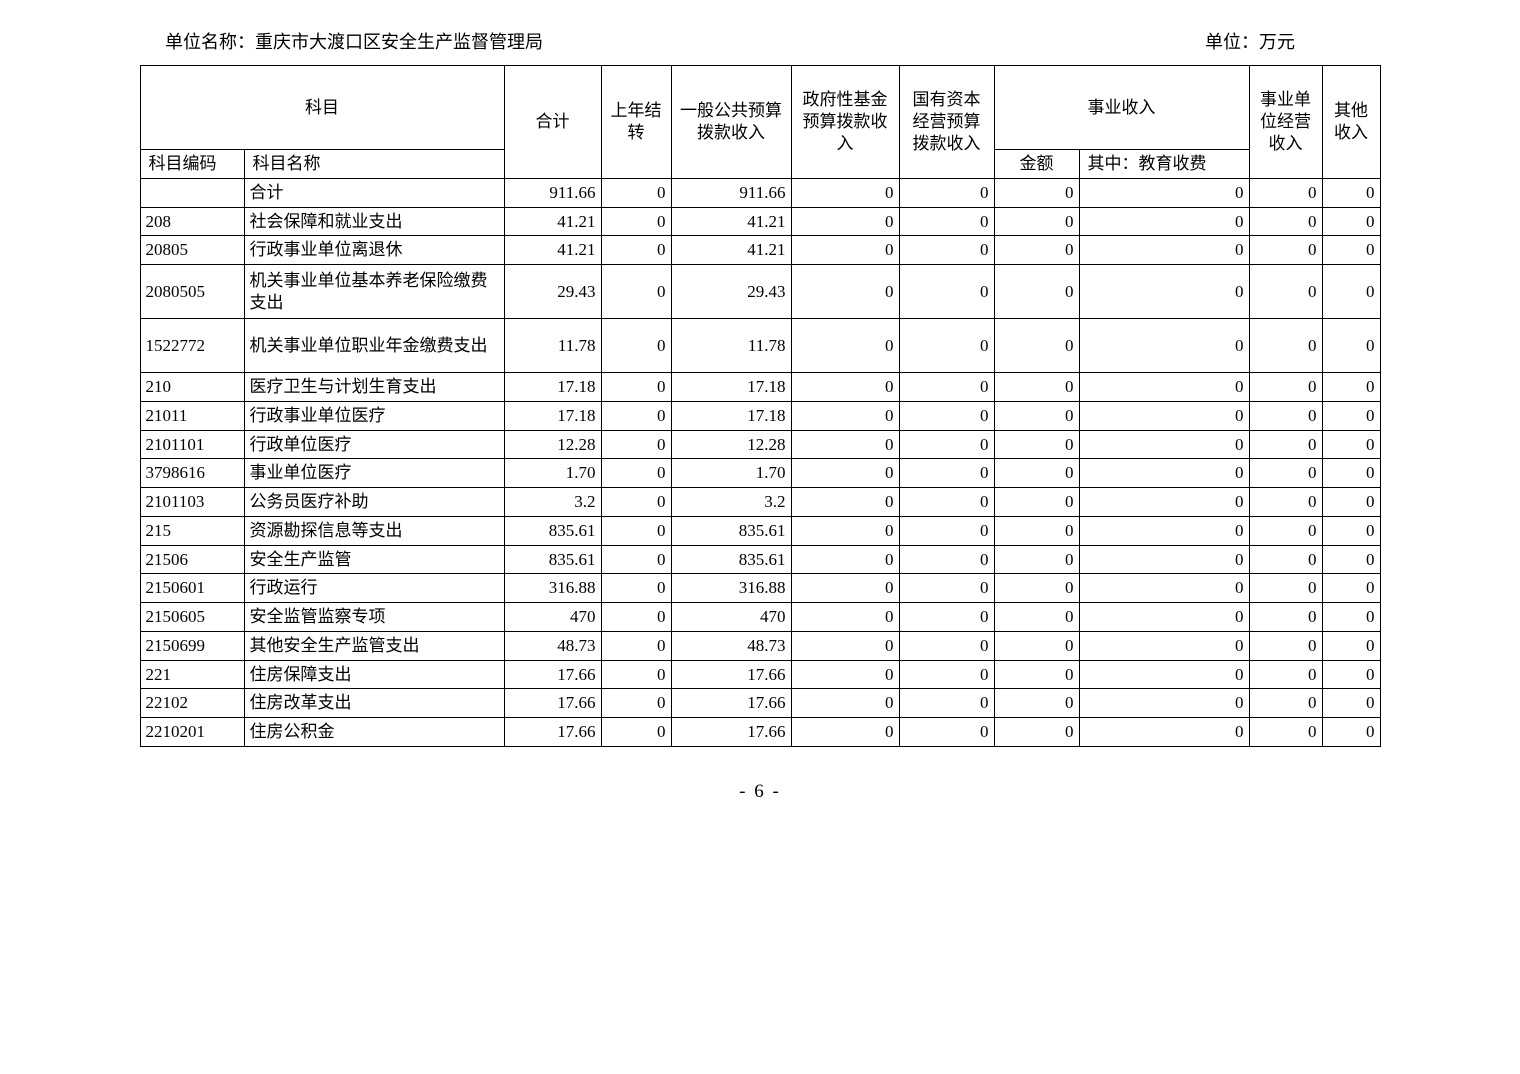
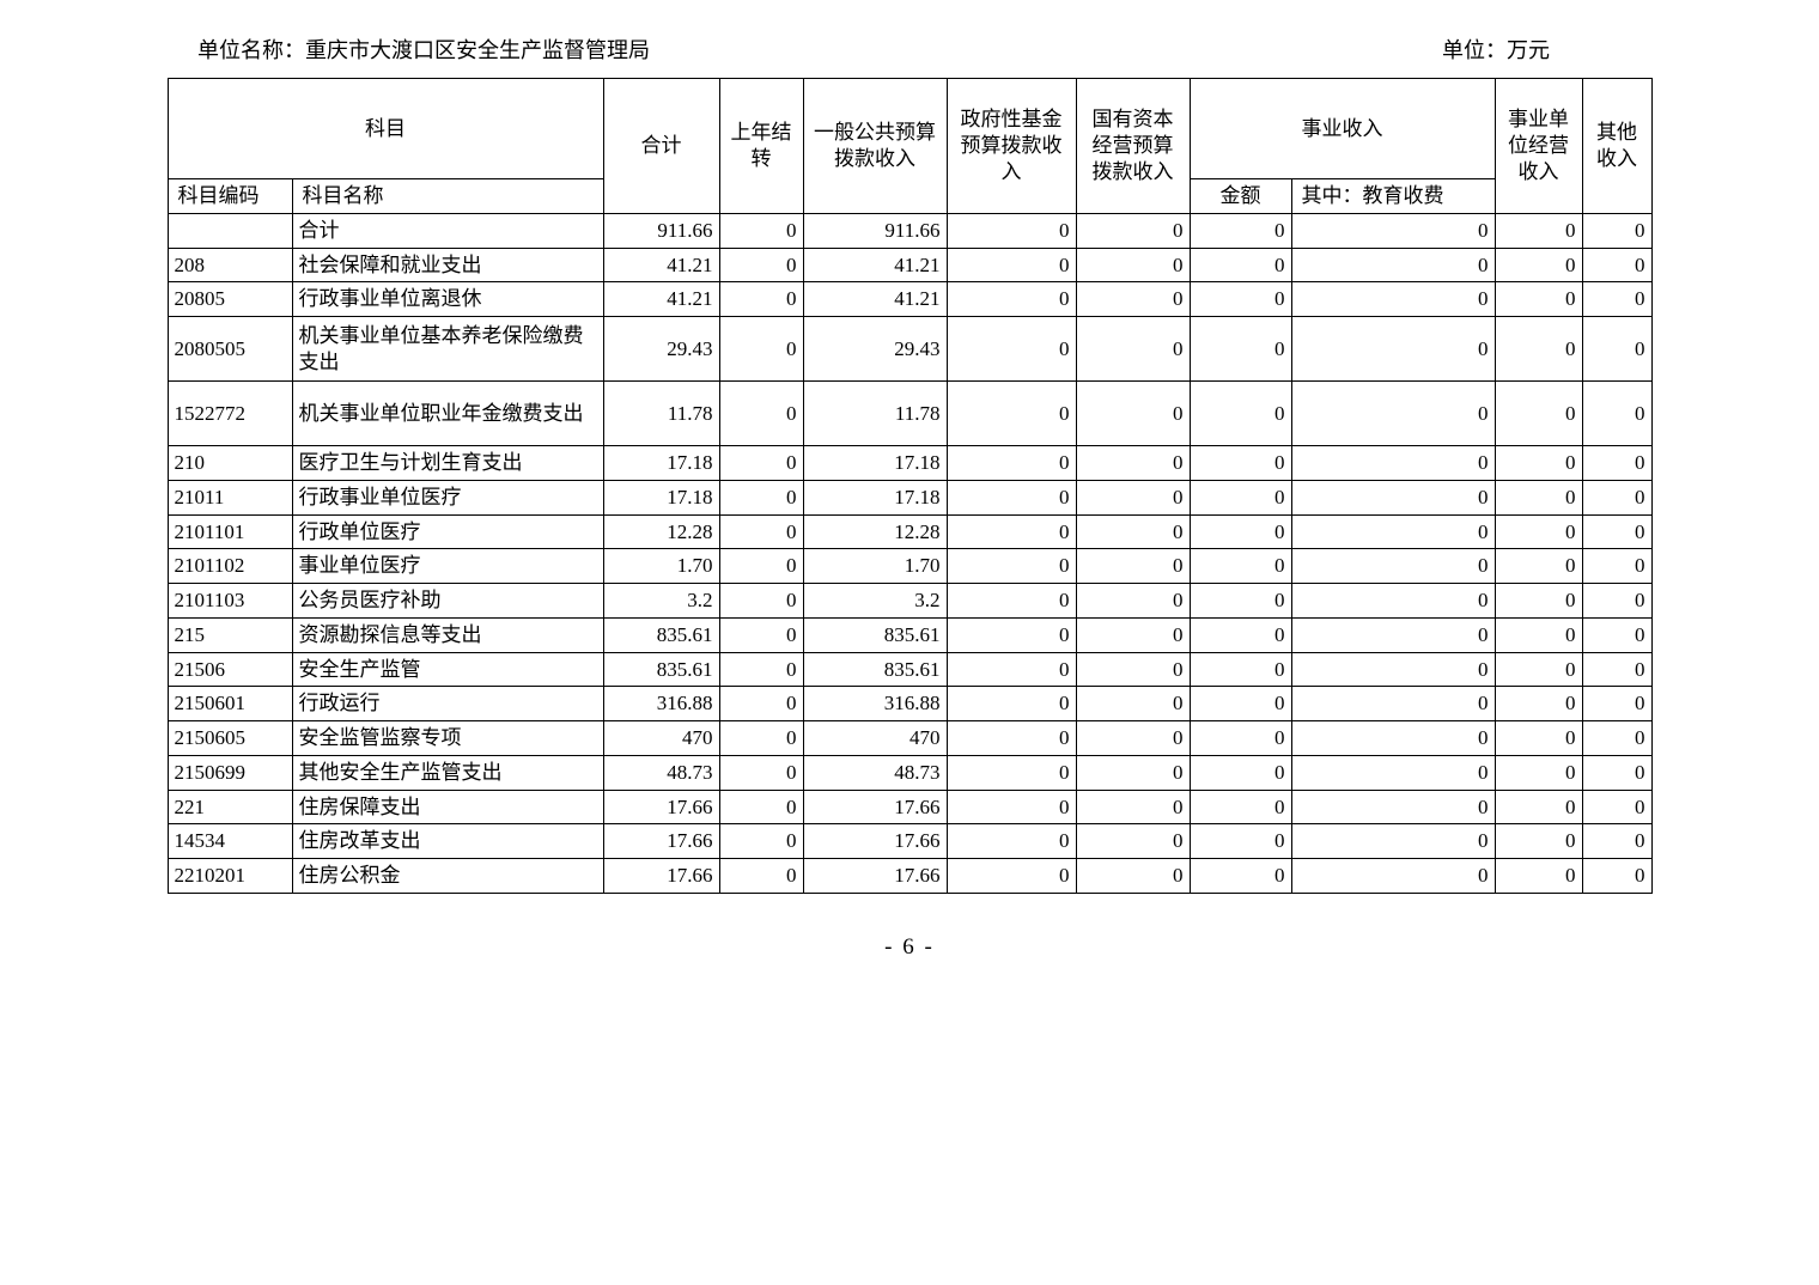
  单位名称：重庆市大渡口区安全生产监督管理局
  单位：万元
  科目	合计	上年结转	一般公共预算拨款收入	政府性基金预算拨款收入	国有资本经营预算拨款收入	事业收入	事业单位经营收入	其他收入
  科目编码	科目名称	金额	其中：教育收费
  	合计	911.66	0	911.66	0	0	0	0	0	0
  208	社会保障和就业支出	41.21	0	41.21	0	0	0	0	0	0
  20805	行政事业单位离退休	41.21	0	41.21	0	0	0	0	0	0
  2080505	机关事业单位基本养老保险缴费支出	29.43	0	29.43	0	0	0	0	0	0
  1522772	机关事业单位职业年金缴费支出	11.78	0	11.78	0	0	0	0	0	0
  210	医疗卫生与计划生育支出	17.18	0	17.18	0	0	0	0	0	0
  21011	行政事业单位医疗	17.18	0	17.18	0	0	0	0	0	0
  2101101	行政单位医疗	12.28	0	12.28	0	0	0	0	0	0
- 3798616	事业单位医疗	1.70	0	1.70	0	0	0	0	0	0
+ 2101102	事业单位医疗	1.70	0	1.70	0	0	0	0	0	0
  2101103	公务员医疗补助	3.2	0	3.2	0	0	0	0	0	0
  215	资源勘探信息等支出	835.61	0	835.61	0	0	0	0	0	0
  21506	安全生产监管	835.61	0	835.61	0	0	0	0	0	0
  2150601	行政运行	316.88	0	316.88	0	0	0	0	0	0
  2150605	安全监管监察专项	470	0	470	0	0	0	0	0	0
  2150699	其他安全生产监管支出	48.73	0	48.73	0	0	0	0	0	0
  221	住房保障支出	17.66	0	17.66	0	0	0	0	0	0
- 22102	住房改革支出	17.66	0	17.66	0	0	0	0	0	0
+ 14534	住房改革支出	17.66	0	17.66	0	0	0	0	0	0
  2210201	住房公积金	17.66	0	17.66	0	0	0	0	0	0
  - 6 -
